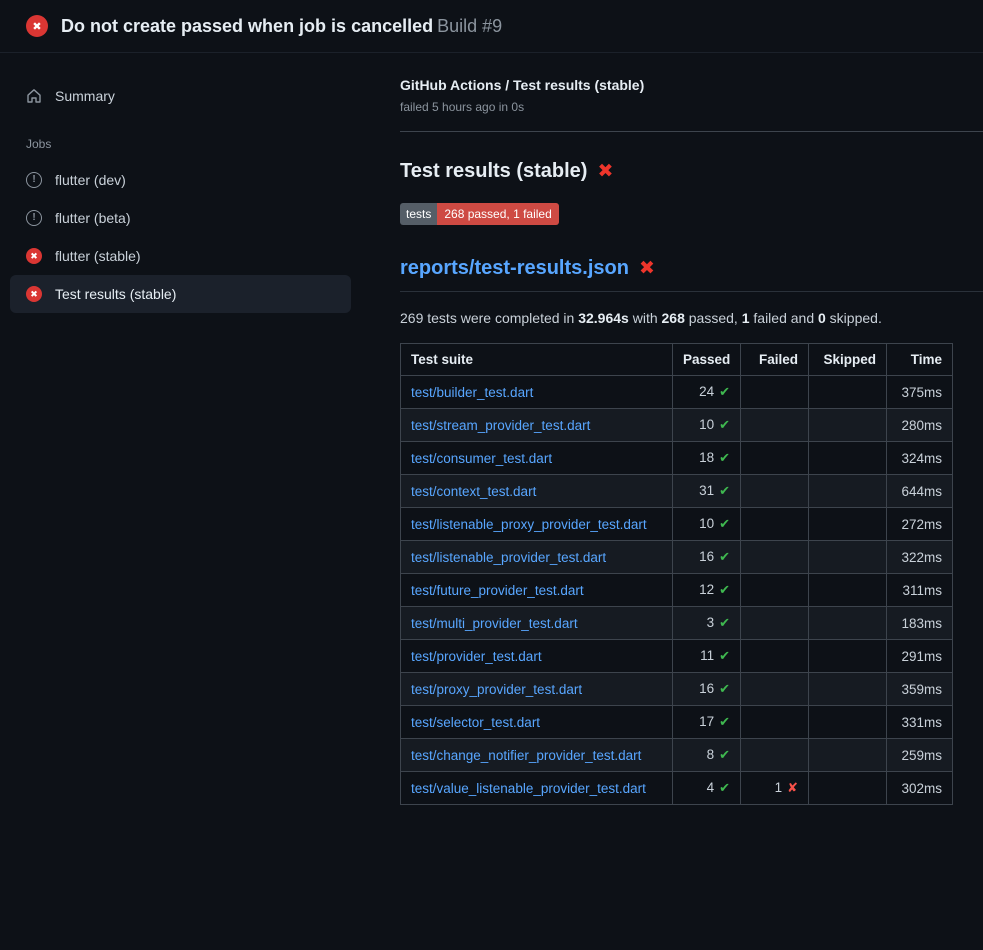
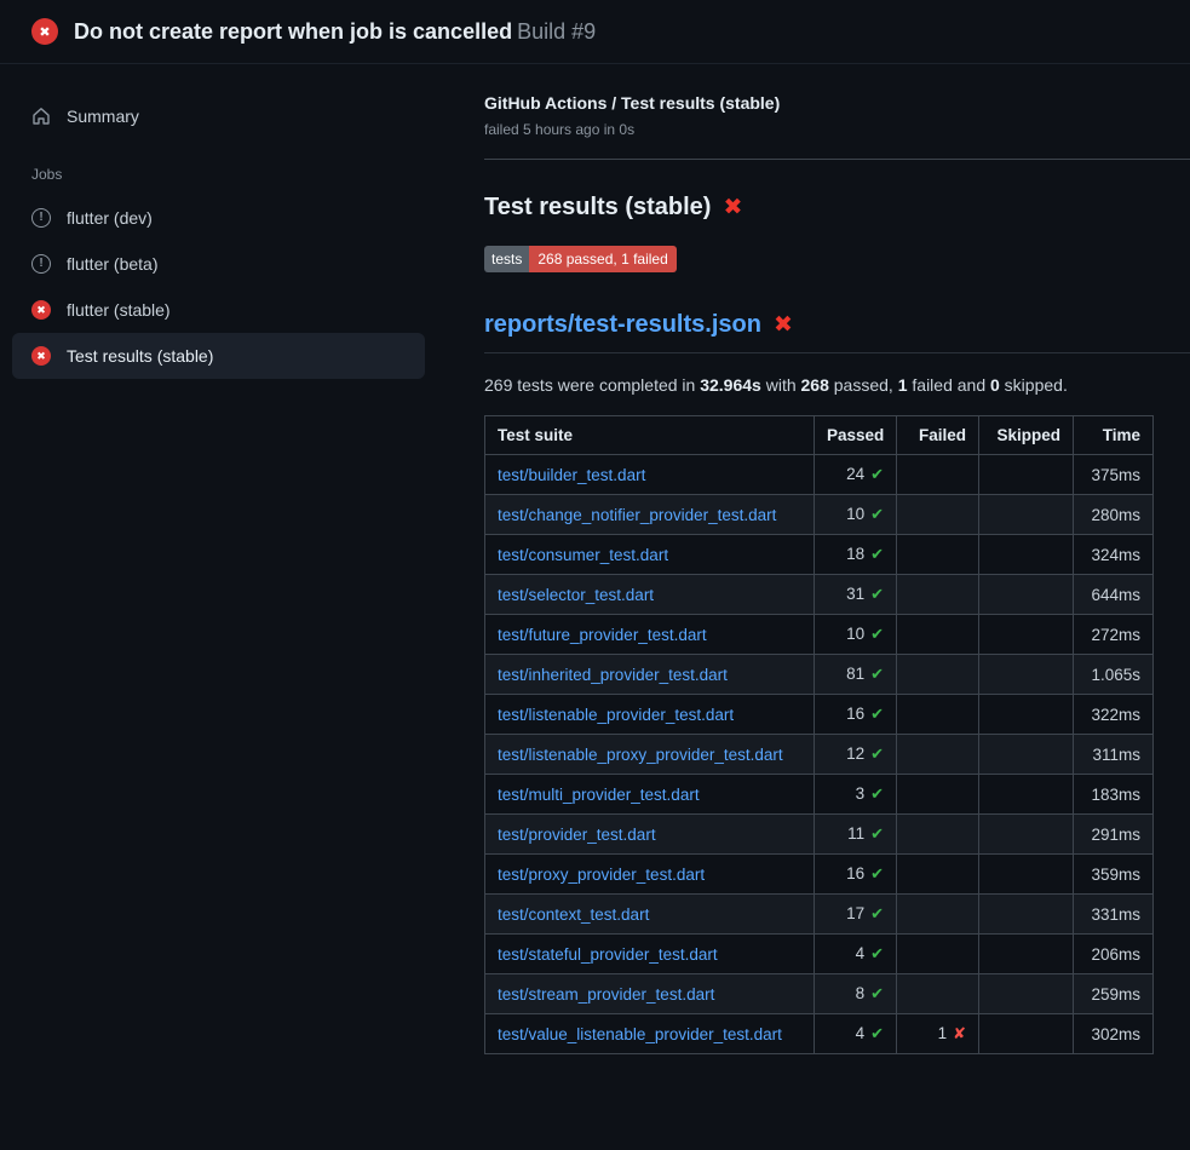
  ✖
- Do not create passed when job is cancelled Build #9
+ Do not create report when job is cancelled Build #9
  Summary
  Jobs
  !
  flutter (dev)
  !
  flutter (beta)
  ✖
  flutter (stable)
  ✖
  Test results (stable)
  GitHub Actions / Test results (stable)
  failed 5 hours ago in 0s
  Test results (stable)
  ✖
  tests
  268 passed, 1 failed
  reports/test-results.json
  ✖
  269 tests were completed in 32.964s with 268 passed, 1 failed and 0 skipped.
  Test suite	Passed	Failed	Skipped	Time
  test/builder_test.dart	24 ✔			375ms
- test/stream_provider_test.dart	10 ✔			280ms
+ test/change_notifier_provider_test.dart	10 ✔			280ms
  test/consumer_test.dart	18 ✔			324ms
- test/context_test.dart	31 ✔			644ms
+ test/selector_test.dart	31 ✔			644ms
- test/listenable_proxy_provider_test.dart	10 ✔			272ms
+ test/future_provider_test.dart	10 ✔			272ms
+ test/inherited_provider_test.dart	81 ✔			1.065s
  test/listenable_provider_test.dart	16 ✔			322ms
- test/future_provider_test.dart	12 ✔			311ms
+ test/listenable_proxy_provider_test.dart	12 ✔			311ms
  test/multi_provider_test.dart	3 ✔			183ms
  test/provider_test.dart	11 ✔			291ms
  test/proxy_provider_test.dart	16 ✔			359ms
- test/selector_test.dart	17 ✔			331ms
+ test/context_test.dart	17 ✔			331ms
+ test/stateful_provider_test.dart	4 ✔			206ms
- test/change_notifier_provider_test.dart	8 ✔			259ms
+ test/stream_provider_test.dart	8 ✔			259ms
  test/value_listenable_provider_test.dart	4 ✔	1 ✘		302ms
